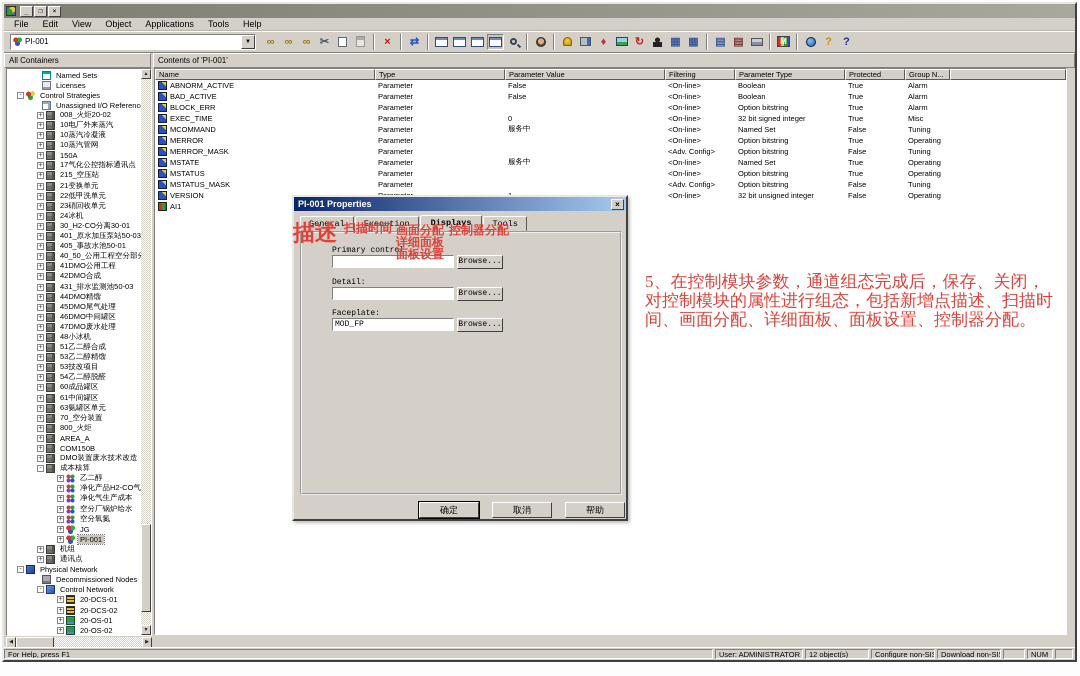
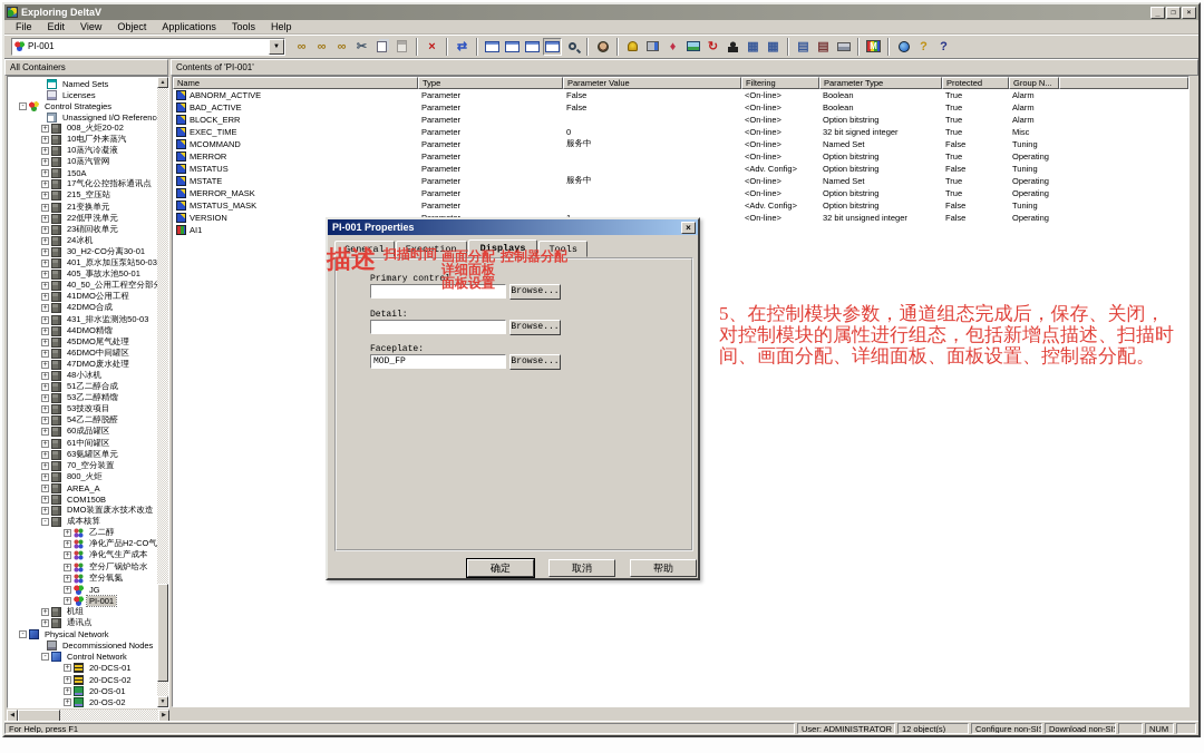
+ Exploring DeltaV
  _
  ❐
  ×
  File
  Edit
  View
  Object
  Applications
  Tools
  Help
  PI-001
  ∞
  ∞
  ∞
  ✂
  ×
  ⇄
  ♦
  ↻
  ▦
  ▦
  ▤
  ▤
  M
  ?
  ?
  All Containers
  Contents of 'PI-001'
  Named Sets
  Licenses
  Control Strategies
  Unassigned I/O Referenc
  008_火炬20-02
  10电厂外来蒸汽
  10蒸汽冷凝液
  10蒸汽管网
  150A
  17气化公控指标通讯点
  215_空压站
  21变换单元
  22低甲洗单元
  23硝回收单元
  24冰机
  30_H2-CO分离30-01
  401_原水加压泵站50-03
  405_事故水池50-01
  40_50_公用工程空分部
  41DMO公用工程
  42DMO合成
  431_排水监测池50-03
  44DMO精馏
  45DMO尾气处理
  46DMO中间罐区
  47DMO废水处理
  48小冰机
  51乙二醇合成
  53乙二醇精馏
  53技改项目
  54乙二醇脱醛
  60成品罐区
  61中间罐区
  63氨罐区单元
  70_空分装置
  800_火炬
  AREA_A
  COM150B
  DMO装置废水技术改造
  成本核算
  乙二醇
  净化产品H2-CO气
  净化气生产成本
  空分厂锅炉给水
  空分氧氮
  JG
  PI-001
  机组
  通讯点
  Physical Network
  Decommissioned Nodes
  Control Network
  20-DCS-01
  20-DCS-02
  20-OS-01
  20-OS-02
  Name
  Type
  Parameter Value
  Filtering
  Parameter Type
  Protected
  Group N...
  ABNORM_ACTIVE
  Parameter
  False
  <On-line>
  Boolean
  True
  Alarm
  BAD_ACTIVE
  Parameter
  False
  <On-line>
  Boolean
  True
  Alarm
  BLOCK_ERR
  Parameter
  <On-line>
  Option bitstring
  True
  Alarm
  EXEC_TIME
  Parameter
  0
  <On-line>
  32 bit signed integer
  True
  Misc
  MCOMMAND
  Parameter
  服务中
  <On-line>
  Named Set
  False
  Tuning
  MERROR
  Parameter
  <On-line>
  Option bitstring
  True
  Operating
- MERROR_MASK
+ MSTATUS
  Parameter
  <Adv. Config>
  Option bitstring
  False
  Tuning
  MSTATE
  Parameter
  服务中
  <On-line>
  Named Set
  True
  Operating
- MSTATUS
+ MERROR_MASK
  Parameter
  <On-line>
  Option bitstring
  True
  Operating
  MSTATUS_MASK
  Parameter
  <Adv. Config>
  Option bitstring
  False
  Tuning
  VERSION
  <On-line>
  32 bit unsigned integer
  False
  Operating
  AI1
  For Help, press F1
  User: ADMINISTRATOR
  12 object(s)
  Configure non-SIS
  Download non-SI
  NUM
  PI-001 Properties
  ×
  General
  Execution
  Displays
  Tools
  Primary control
  Browse...
  Detail:
  Browse...
  Faceplate:
  MOD_FP
  Browse...
  确定
  取消
  帮助
  描述
  扫描时间
  画面分配
  控制器分配
  详细面板
  面板设置
  5、在控制模块参数，通道组态完成后，保存、关闭，对控制模块的属性进行组态，包括新增点描述、扫描时间、画面分配、详细面板、面板设置、控制器分配。
